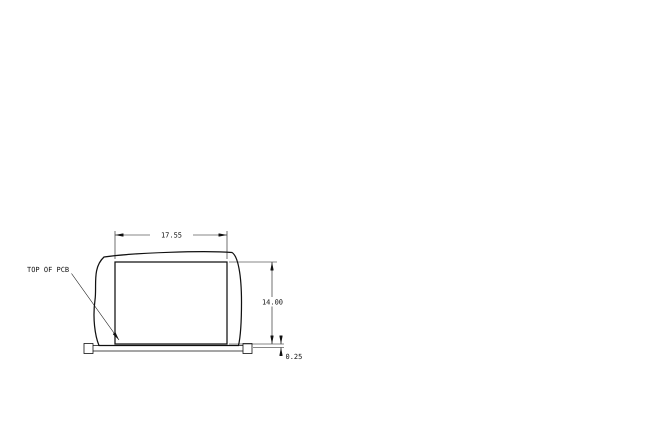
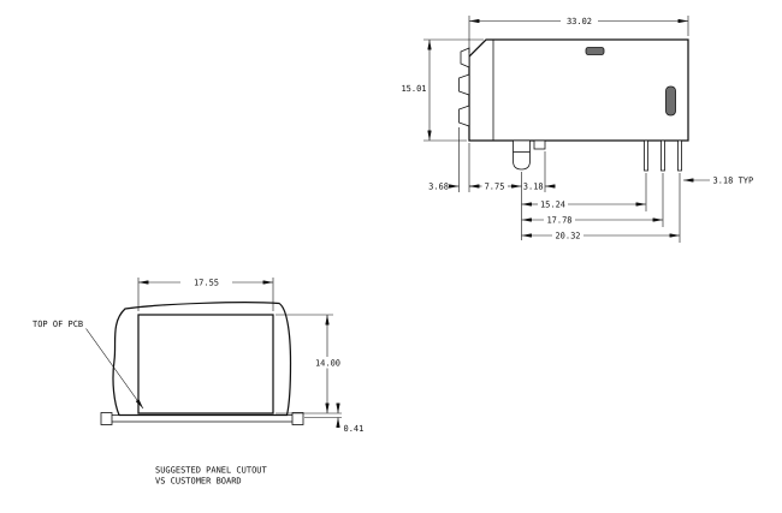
+ 33.02
+ 15.01
+ 3.68
+ 7.75
+ 3.18
+ 15.24
+ 17.78
+ 20.32
+ 3.18 TYP
  17.55
  14.00
- 0.25
+ 0.41
  TOP OF PCB
+ SUGGESTED PANEL CUTOUT
+ VS CUSTOMER BOARD
